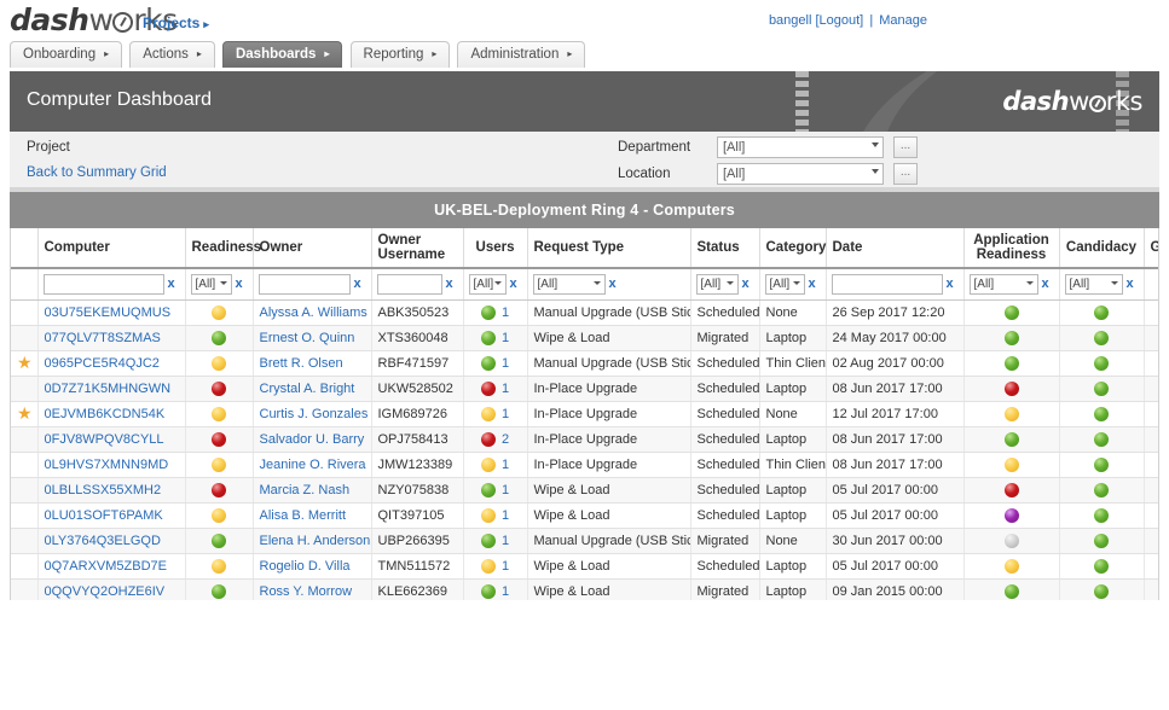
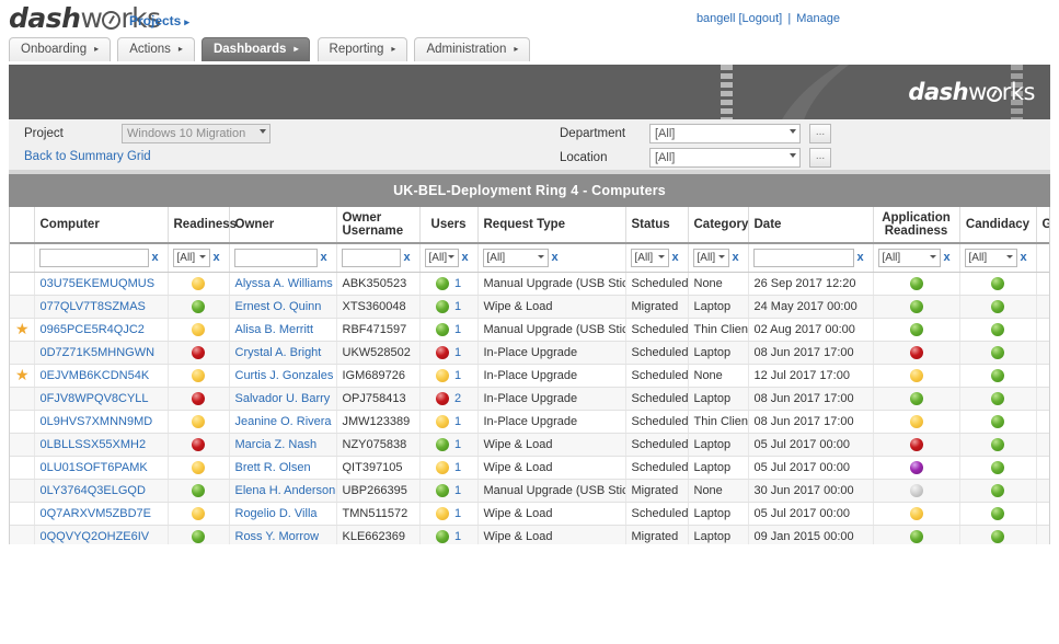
  dashw rks
  Projects ▸
  bangell [Logout] | Manage
  Onboarding ▸ Actions ▸ Dashboards ▸ Reporting ▸ Administration ▸
- Computer Dashboard
  dashw rks
  Project
+ Windows 10 Migration
  Back to Summary Grid
  Department
  [All]
  ...
  Location
  [All]
  ...
  UK-BEL-Deployment Ring 4 - Computers
  	Computer	Readiness	Owner	Owner Username	Users	Request Type	Status	Category	Date	Application Readiness	Candidacy	G
  	x	[All] x	x	x	[All] x	[All] x	[All] x	[All] x	x	[All] x	[All] x
  	03U75EKEMUQMUS		Alyssa A. Williams	ABK350523	1	Manual Upgrade (USB Stic	Scheduled	None	26 Sep 2017 12:20
  	077QLV7T8SZMAS		Ernest O. Quinn	XTS360048	1	Wipe & Load	Migrated	Laptop	24 May 2017 00:00
- ★	0965PCE5R4QJC2		Brett R. Olsen	RBF471597	1	Manual Upgrade (USB Stic	Scheduled	Thin Clien	02 Aug 2017 00:00
+ ★	0965PCE5R4QJC2		Alisa B. Merritt	RBF471597	1	Manual Upgrade (USB Stic	Scheduled	Thin Clien	02 Aug 2017 00:00
  	0D7Z71K5MHNGWN		Crystal A. Bright	UKW528502	1	In-Place Upgrade	Scheduled	Laptop	08 Jun 2017 17:00
  ★	0EJVMB6KCDN54K		Curtis J. Gonzales	IGM689726	1	In-Place Upgrade	Scheduled	None	12 Jul 2017 17:00
  	0FJV8WPQV8CYLL		Salvador U. Barry	OPJ758413	2	In-Place Upgrade	Scheduled	Laptop	08 Jun 2017 17:00
  	0L9HVS7XMNN9MD		Jeanine O. Rivera	JMW123389	1	In-Place Upgrade	Scheduled	Thin Clien	08 Jun 2017 17:00
  	0LBLLSSX55XMH2		Marcia Z. Nash	NZY075838	1	Wipe & Load	Scheduled	Laptop	05 Jul 2017 00:00
- 	0LU01SOFT6PAMK		Alisa B. Merritt	QIT397105	1	Wipe & Load	Scheduled	Laptop	05 Jul 2017 00:00
+ 	0LU01SOFT6PAMK		Brett R. Olsen	QIT397105	1	Wipe & Load	Scheduled	Laptop	05 Jul 2017 00:00
  	0LY3764Q3ELGQD		Elena H. Anderson	UBP266395	1	Manual Upgrade (USB Sti	Migrated	None	30 Jun 2017 00:00
  	0Q7ARXVM5ZBD7E		Rogelio D. Villa	TMN511572	1	Wipe & Load	Scheduled	Laptop	05 Jul 2017 00:00
  	0QQVYQ2OHZE6IV		Ross Y. Morrow	KLE662369	1	Wipe & Load	Migrated	Laptop	09 Jan 2015 00:00
